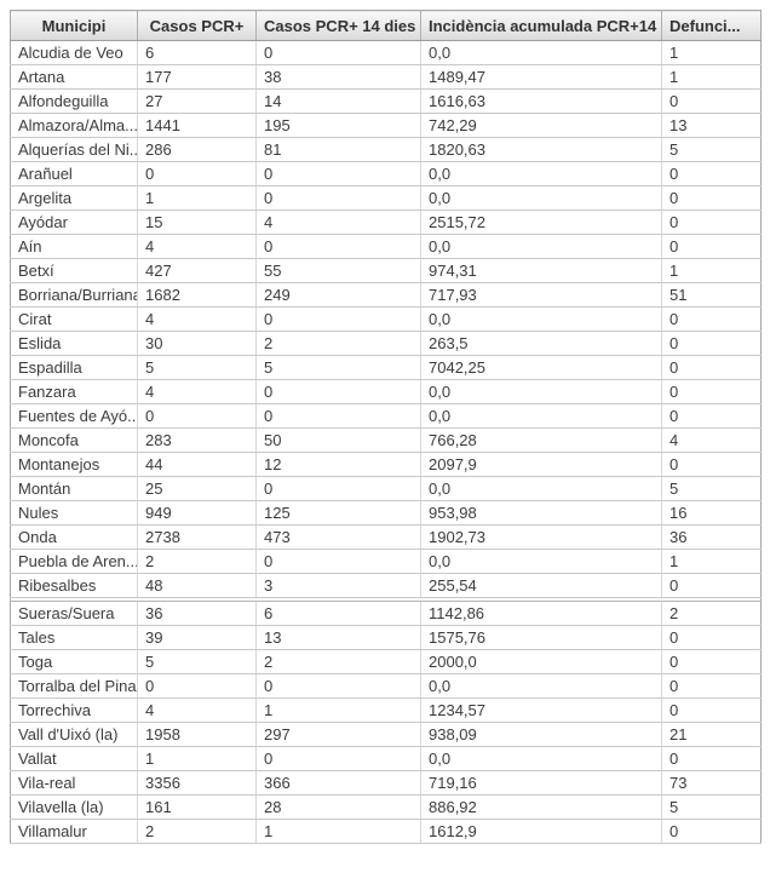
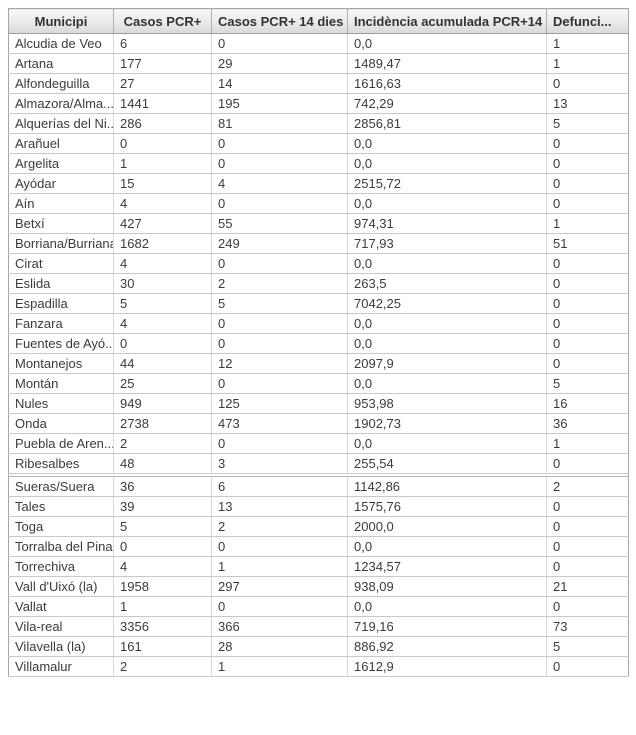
  Municipi	Casos PCR+	Casos PCR+ 14 dies	Incidència acumulada PCR+14	Defunci...
  Alcudia de Veo	6	0	0,0	1
- Artana	177	38	1489,47	1
+ Artana	177	29	1489,47	1
  Alfondeguilla	27	14	1616,63	0
  Almazora/Alma...	1441	195	742,29	13
- Alquerías del Ni..	286	81	1820,63	5
+ Alquerías del Ni..	286	81	2856,81	5
  Arañuel	0	0	0,0	0
  Argelita	1	0	0,0	0
  Ayódar	15	4	2515,72	0
  Aín	4	0	0,0	0
  Betxí	427	55	974,31	1
  Borriana/Burrian	1682	249	717,93	51
  Cirat	4	0	0,0	0
  Eslida	30	2	263,5	0
  Espadilla	5	5	7042,25	0
  Fanzara	4	0	0,0	0
  Fuentes de Ayó..	0	0	0,0	0
- Moncofa	283	50	766,28	4
  Montanejos	44	12	2097,9	0
  Montán	25	0	0,0	5
  Nules	949	125	953,98	16
  Onda	2738	473	1902,73	36
  Puebla de Aren...	2	0	0,0	1
  Ribesalbes	48	3	255,54	0
  Sueras/Suera	36	6	1142,86	2
  Tales	39	13	1575,76	0
  Toga	5	2	2000,0	0
  Torralba del Pina	0	0	0,0	0
  Torrechiva	4	1	1234,57	0
  Vall d'Uixó (la)	1958	297	938,09	21
  Vallat	1	0	0,0	0
  Vila-real	3356	366	719,16	73
  Vilavella (la)	161	28	886,92	5
  Villamalur	2	1	1612,9	0
